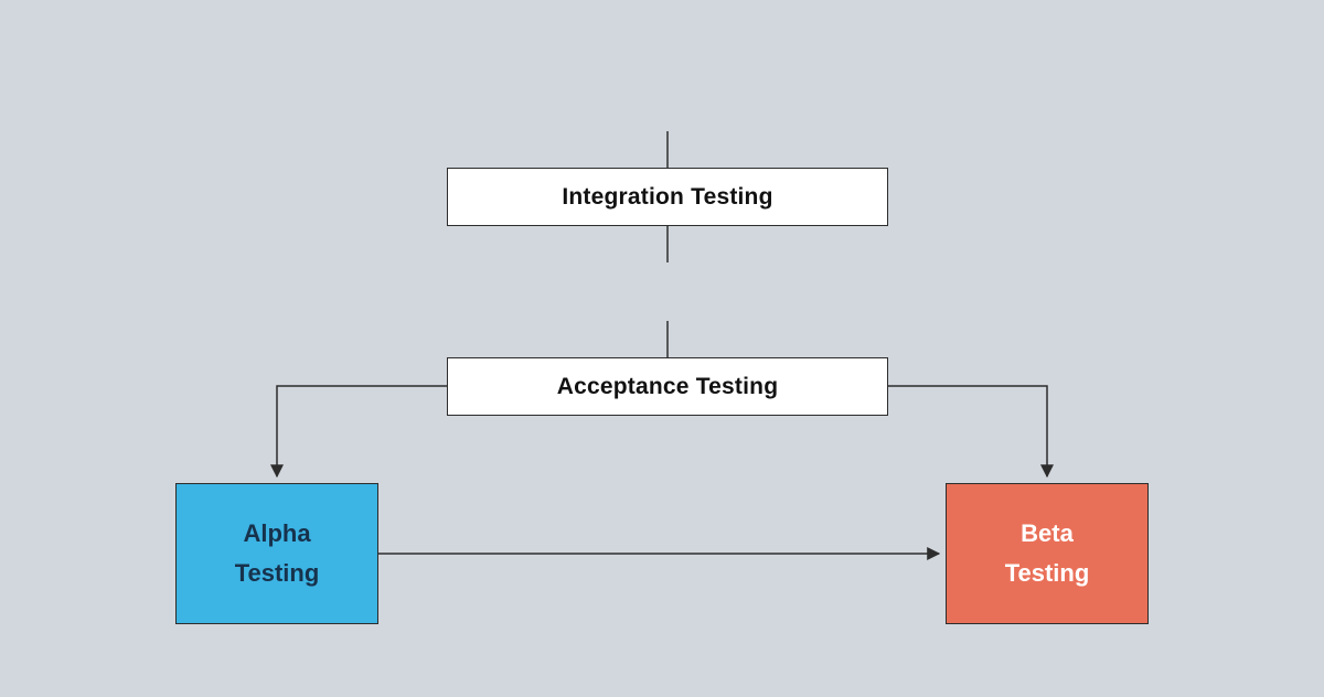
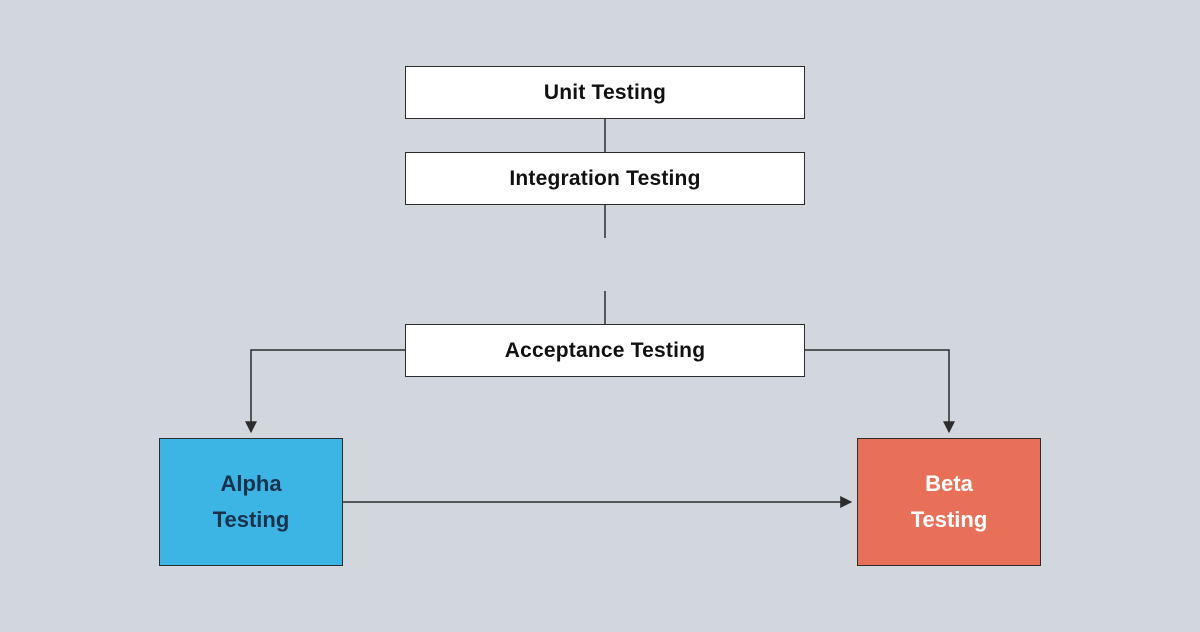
+ Unit Testing
  Integration Testing
  Acceptance Testing
  Alpha
  Testing
  Beta
  Testing
